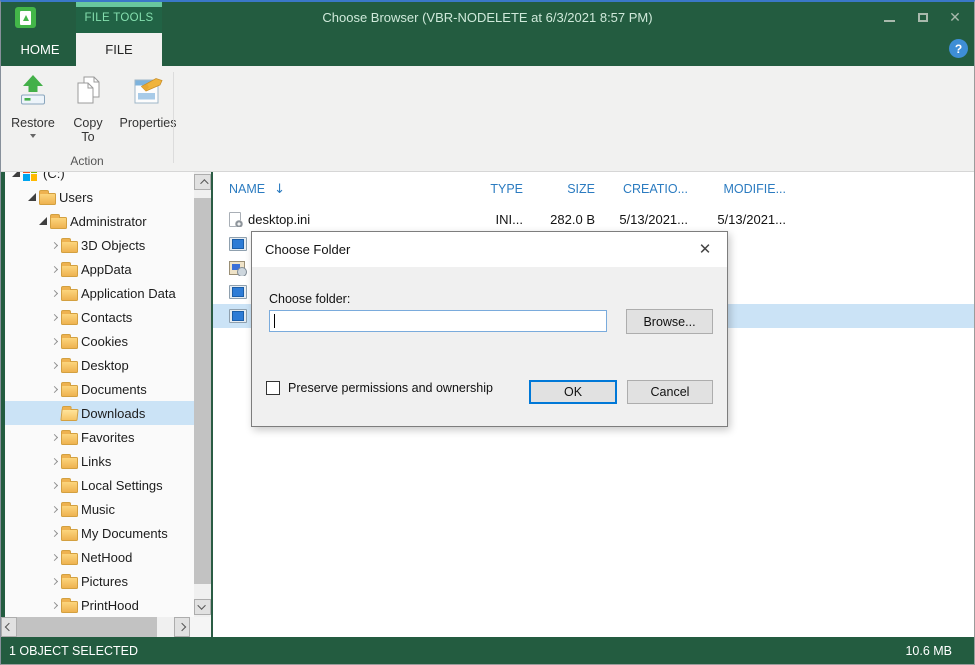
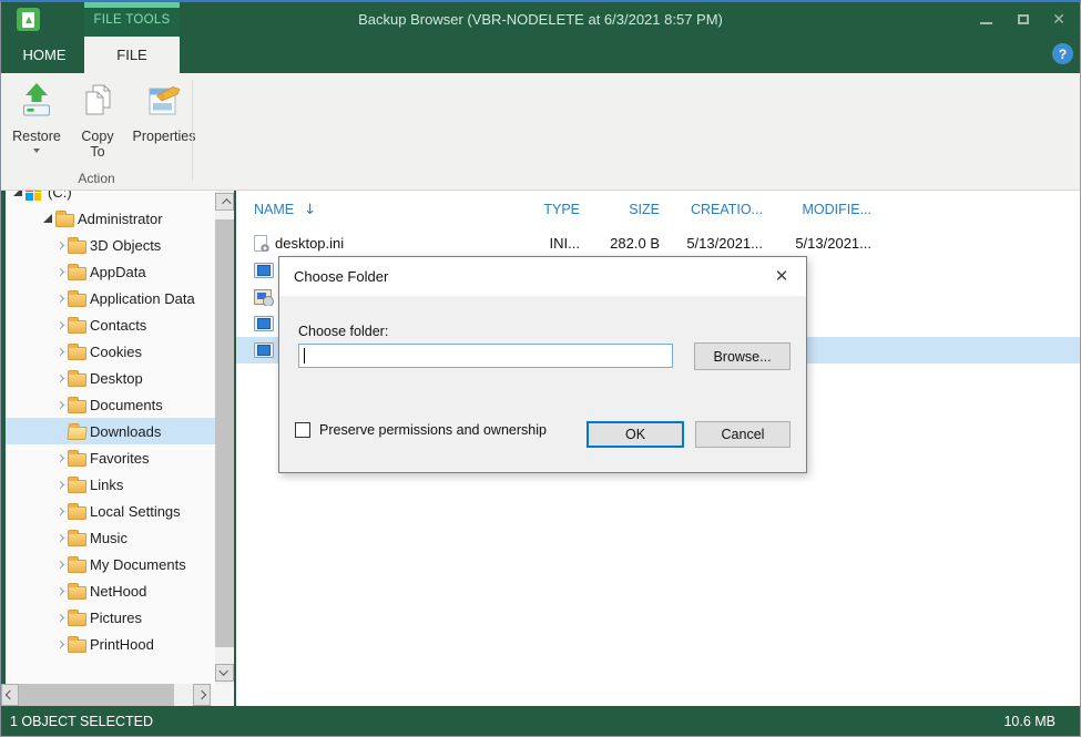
  FILE TOOLS
- Choose Browser (VBR-NODELETE at 6/3/2021 8:57 PM)
+ Backup Browser (VBR-NODELETE at 6/3/2021 8:57 PM)
  ✕
  HOME
  FILE
  ?
  Restore
  Copy To
  Propertie
  Action
  (C:)
- Users
  Administrator
  3D Objects
  AppData
  Application Data
  Contacts
  Cookies
  Desktop
  Documents
  Downloads
  Favorites
  Links
  Local Settings
  Music
  My Documents
  NetHood
  Pictures
  PrintHood
  NAME
  ↓
  TYPE
  SIZE
  CREATIO...
  MODIFIE...
  desktop.ini
  INI...
  282.0 B
  5/13/2021...
  5/13/2021...
  1 OBJECT SELECTED
  10.6 MB
  Choose Folder
  ✕
  Choose folder:
  Browse...
  Preserve permissions and ownership
  OK
  Cancel
